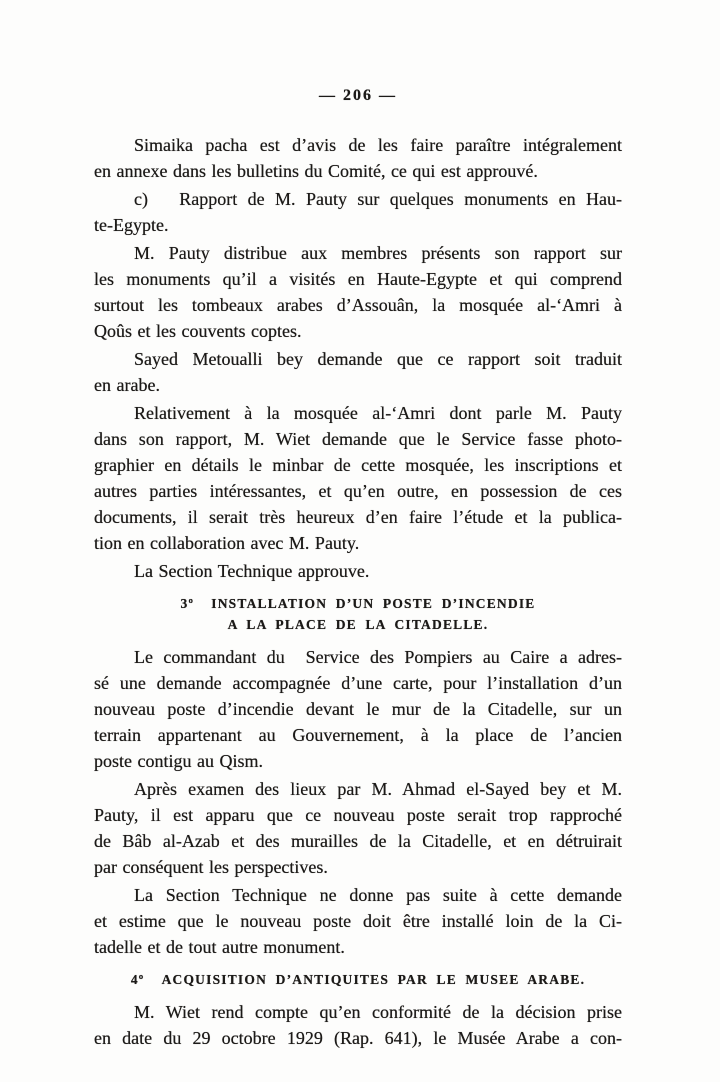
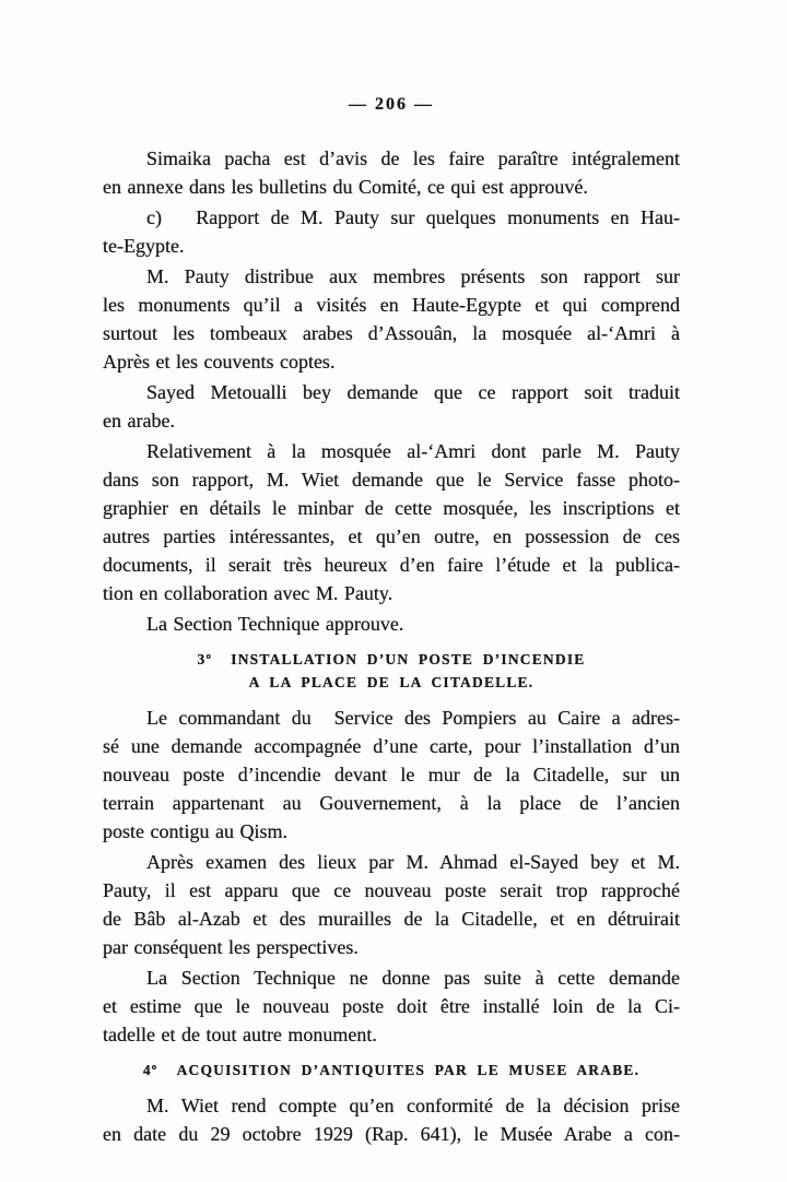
  — 206 —
  Simaika pacha est d’avis de les faire paraître intégralement
  en annexe dans les bulletins du Comité, ce qui est approuvé.
  c) Rapport de M. Pauty sur quelques monuments en Hau-
  te-Egypte.
  M. Pauty distribue aux membres présents son rapport sur
  les monuments qu’il a visités en Haute-Egypte et qui comprend
  surtout les tombeaux arabes d’Assouân, la mosquée al-‘Amri à
- Qoûs et les couvents coptes.
+ Après et les couvents coptes.
  Sayed Metoualli bey demande que ce rapport soit traduit
  en arabe.
  Relativement à la mosquée al-‘Amri dont parle M. Pauty
  dans son rapport, M. Wiet demande que le Service fasse photo-
  graphier en détails le minbar de cette mosquée, les inscriptions et
  autres parties intéressantes, et qu’en outre, en possession de ces
  documents, il serait très heureux d’en faire l’étude et la publica-
  tion en collaboration avec M. Pauty.
  La Section Technique approuve.
  3º INSTALLATION D’UN POSTE D’INCENDIE
  A LA PLACE DE LA CITADELLE.
  Le commandant du Service des Pompiers au Caire a adres-
  sé une demande accompagnée d’une carte, pour l’installation d’un
  nouveau poste d’incendie devant le mur de la Citadelle, sur un
  terrain appartenant au Gouvernement, à la place de l’ancien
  poste contigu au Qism.
  Après examen des lieux par M. Ahmad el-Sayed bey et M.
  Pauty, il est apparu que ce nouveau poste serait trop rapproché
  de Bâb al-Azab et des murailles de la Citadelle, et en détruirait
  par conséquent les perspectives.
  La Section Technique ne donne pas suite à cette demande
  et estime que le nouveau poste doit être installé loin de la Ci-
  tadelle et de tout autre monument.
  4º ACQUISITION D’ANTIQUITES PAR LE MUSEE ARABE.
  M. Wiet rend compte qu’en conformité de la décision prise
  en date du 29 octobre 1929 (Rap. 641), le Musée Arabe a con-
